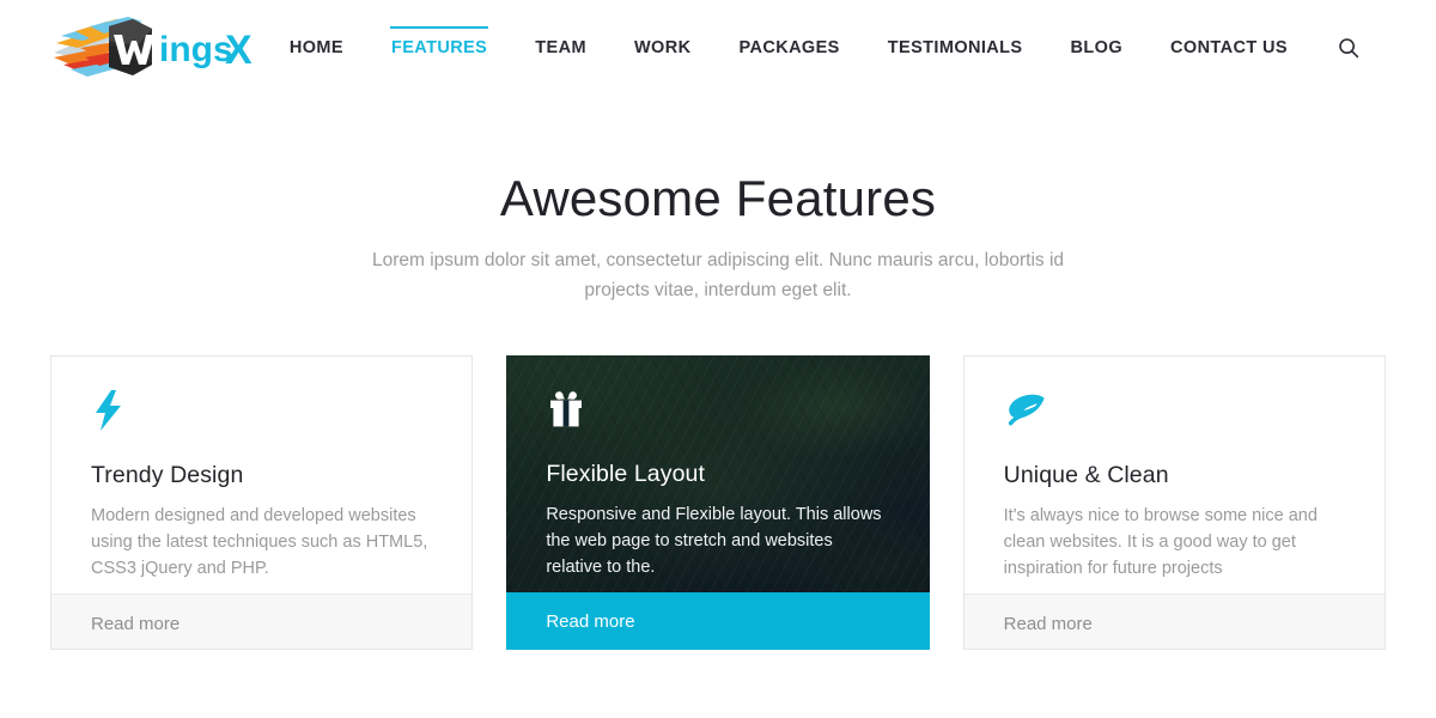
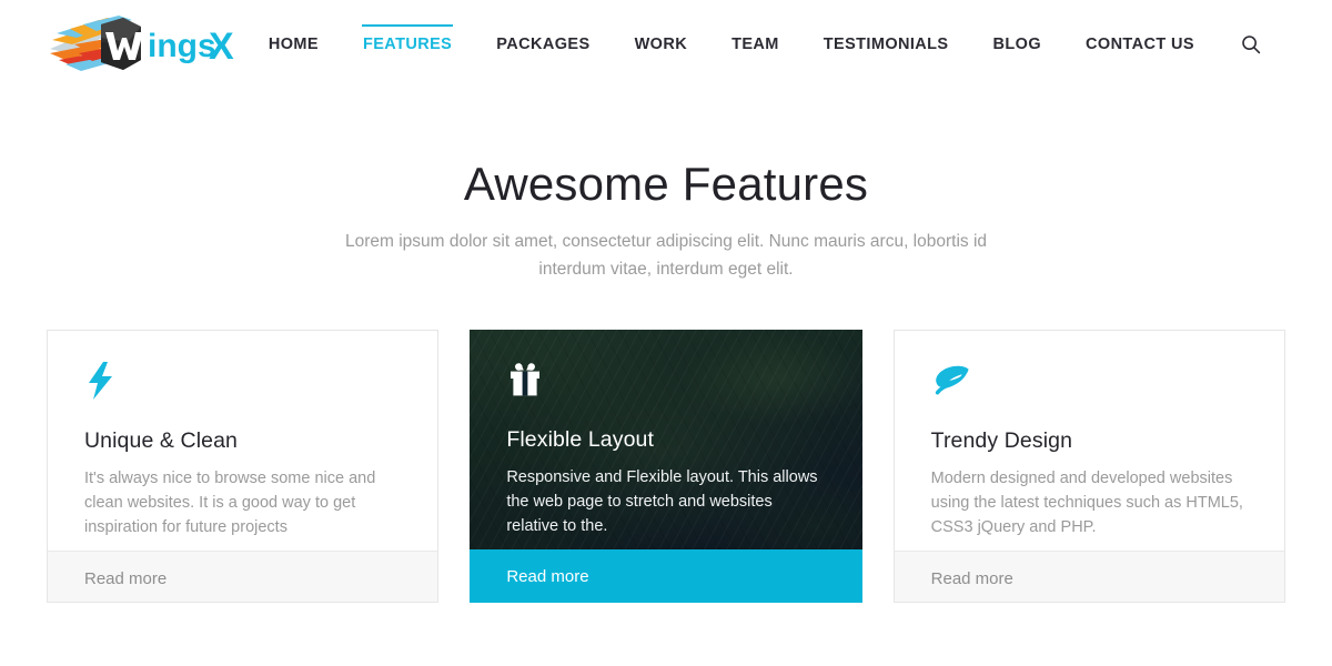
  ings
  X
  HOME
  FEATURES
- TEAM
+ PACKAGES
  WORK
- PACKAGES
+ TEAM
  TESTIMONIALS
  BLOG
  CONTACT US
  Awesome Features
- Lorem ipsum dolor sit amet, consectetur adipiscing elit. Nunc mauris arcu, lobortis id projects vitae, interdum eget elit.
+ Lorem ipsum dolor sit amet, consectetur adipiscing elit. Nunc mauris arcu, lobortis id interdum vitae, interdum eget elit.
- Trendy Design
+ Unique & Clean
- Modern designed and developed websites using the latest techniques such as HTML5, CSS3 jQuery and PHP.
+ It's always nice to browse some nice and clean websites. It is a good way to get inspiration for future projects
  Read more
  Flexible Layout
  Responsive and Flexible layout. This allows the web page to stretch and websites relative to the.
  Read more
- Unique & Clean
+ Trendy Design
- It's always nice to browse some nice and clean websites. It is a good way to get inspiration for future projects
+ Modern designed and developed websites using the latest techniques such as HTML5, CSS3 jQuery and PHP.
  Read more
